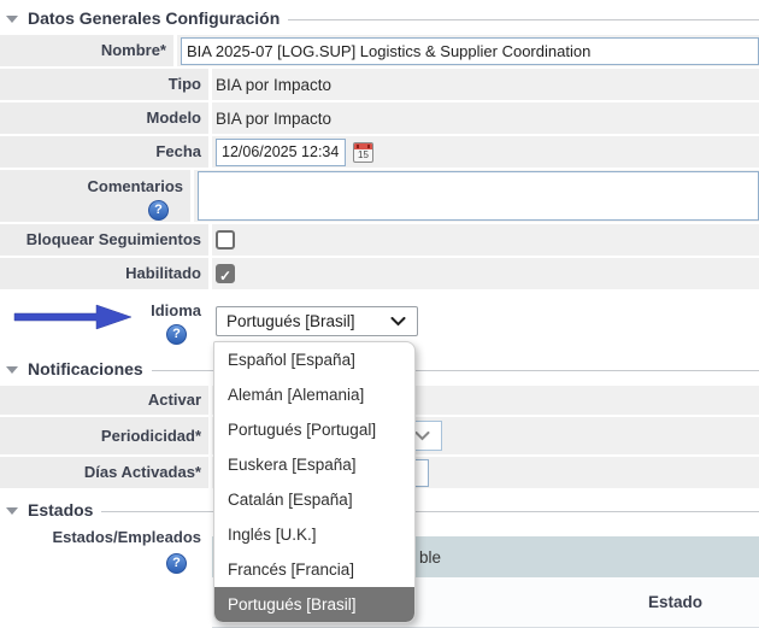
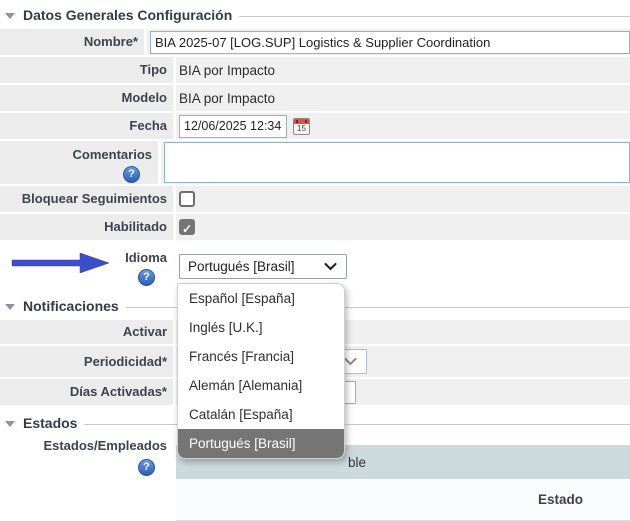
  Datos Generales Configuración
  Nombre*
  BIA 2025-07 [LOG.SUP] Logistics & Supplier Coordination
  Tipo
  BIA por Impacto
  Modelo
  BIA por Impacto
  Fecha
  12/06/2025 12:34
  15
  Comentarios
  ?
  Bloquear Seguimientos
  Habilitado
  ✓
  Idioma
  ?
  Portugués [Brasil]
  Notificaciones
  Activar
  Periodicidad*
  Días Activadas*
  Estados
  Estados/Empleados
  ?
  ble
  Estado
  Español [España]
- Alemán [Alemania]
+ Inglés [U.K.]
- Portugués [Portugal]
- Euskera [España]
- Catalán [España]
+ Francés [Francia]
- Inglés [U.K.]
+ Alemán [Alemania]
- Francés [Francia]
+ Catalán [España]
  Portugués [Brasil]
